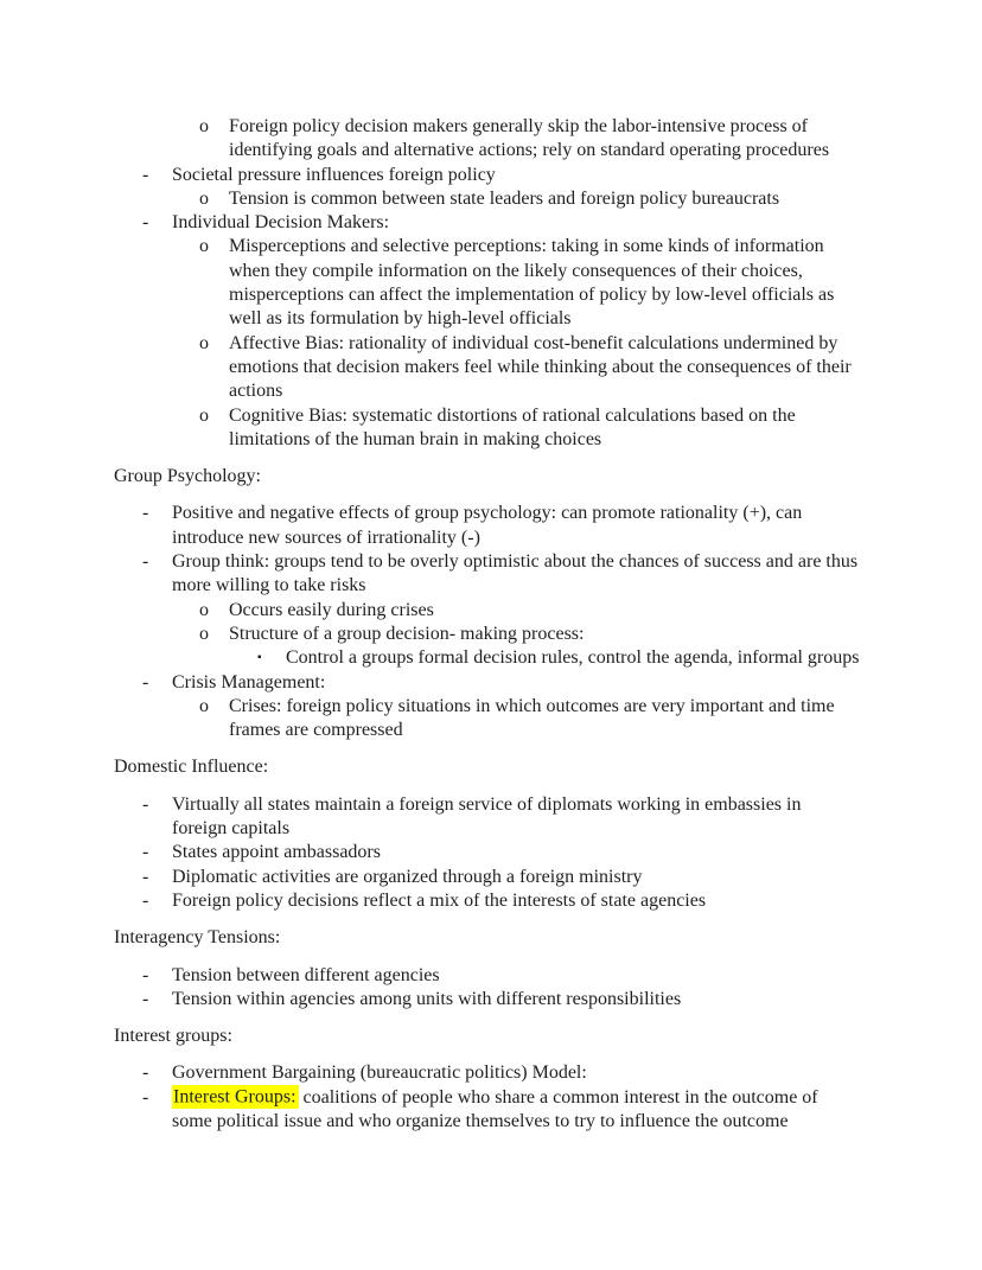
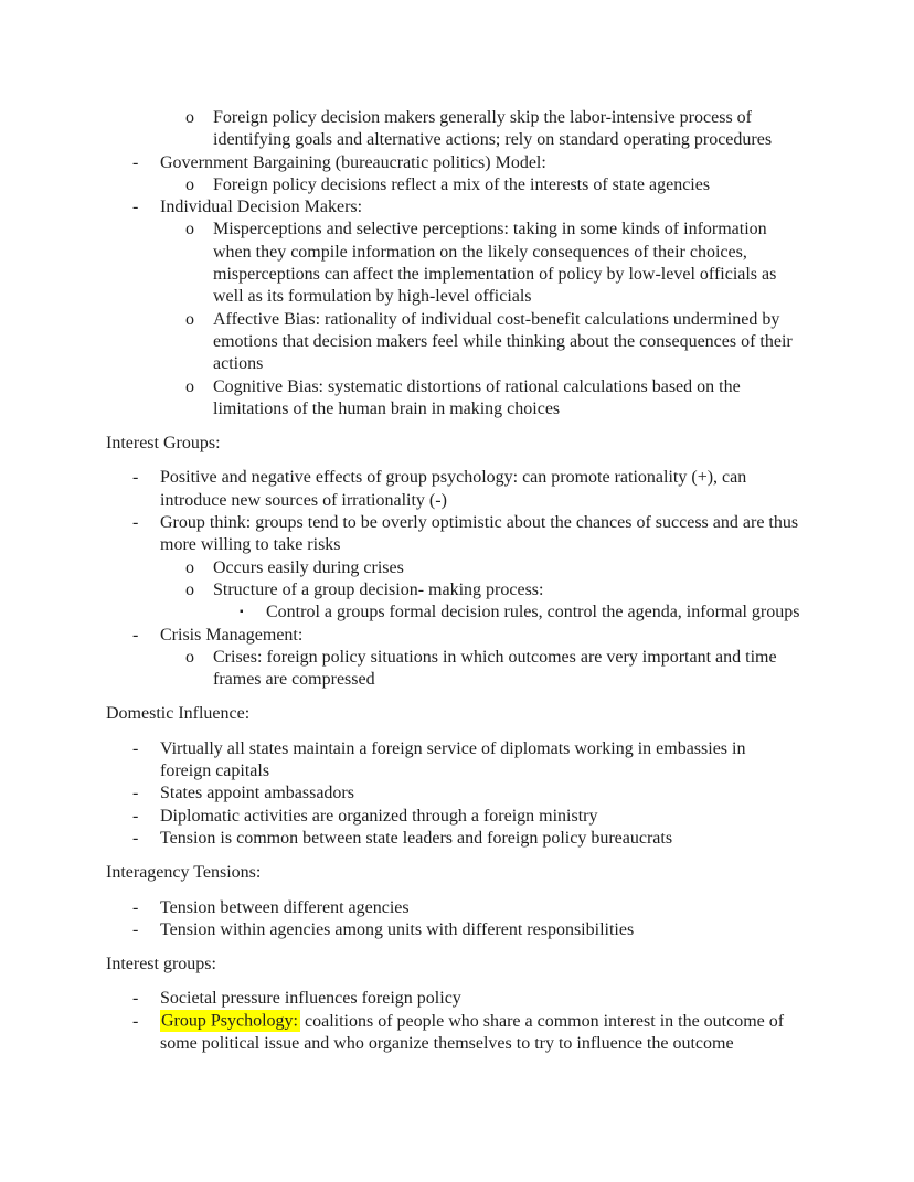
  o
  Foreign policy decision makers generally skip the labor-intensive process of identifying goals and alternative actions; rely on standard operating procedures
  -
- Societal pressure influences foreign policy
+ Government Bargaining (bureaucratic politics) Model:
  o
- Tension is common between state leaders and foreign policy bureaucrats
+ Foreign policy decisions reflect a mix of the interests of state agencies
  -
  Individual Decision Makers:
  o
  Misperceptions and selective perceptions: taking in some kinds of information when they compile information on the likely consequences of their choices, misperceptions can affect the implementation of policy by low-level officials as well as its formulation by high-level officials
  o
  Affective Bias: rationality of individual cost-benefit calculations undermined by emotions that decision makers feel while thinking about the consequences of their actions
  o
  Cognitive Bias: systematic distortions of rational calculations based on the limitations of the human brain in making choices
- Group Psychology:
+ Interest Groups:
  -
  Positive and negative effects of group psychology: can promote rationality (+), can introduce new sources of irrationality (-)
  -
  Group think: groups tend to be overly optimistic about the chances of success and are thus more willing to take risks
  o
  Occurs easily during crises
  o
  Structure of a group decision- making process:
  ▪
  Control a groups formal decision rules, control the agenda, informal groups
  -
  Crisis Management:
  o
  Crises: foreign policy situations in which outcomes are very important and time frames are compressed
  Domestic Influence:
  -
  Virtually all states maintain a foreign service of diplomats working in embassies in foreign capitals
  -
  States appoint ambassadors
  -
  Diplomatic activities are organized through a foreign ministry
  -
- Foreign policy decisions reflect a mix of the interests of state agencies
+ Tension is common between state leaders and foreign policy bureaucrats
  Interagency Tensions:
  -
  Tension between different agencies
  -
  Tension within agencies among units with different responsibilities
  Interest groups:
  -
- Government Bargaining (bureaucratic politics) Model:
+ Societal pressure influences foreign policy
  -
- Interest Groups: coalitions of people who share a common interest in the outcome of some political issue and who organize themselves to try to influence the outcome
+ Group Psychology: coalitions of people who share a common interest in the outcome of some political issue and who organize themselves to try to influence the outcome
